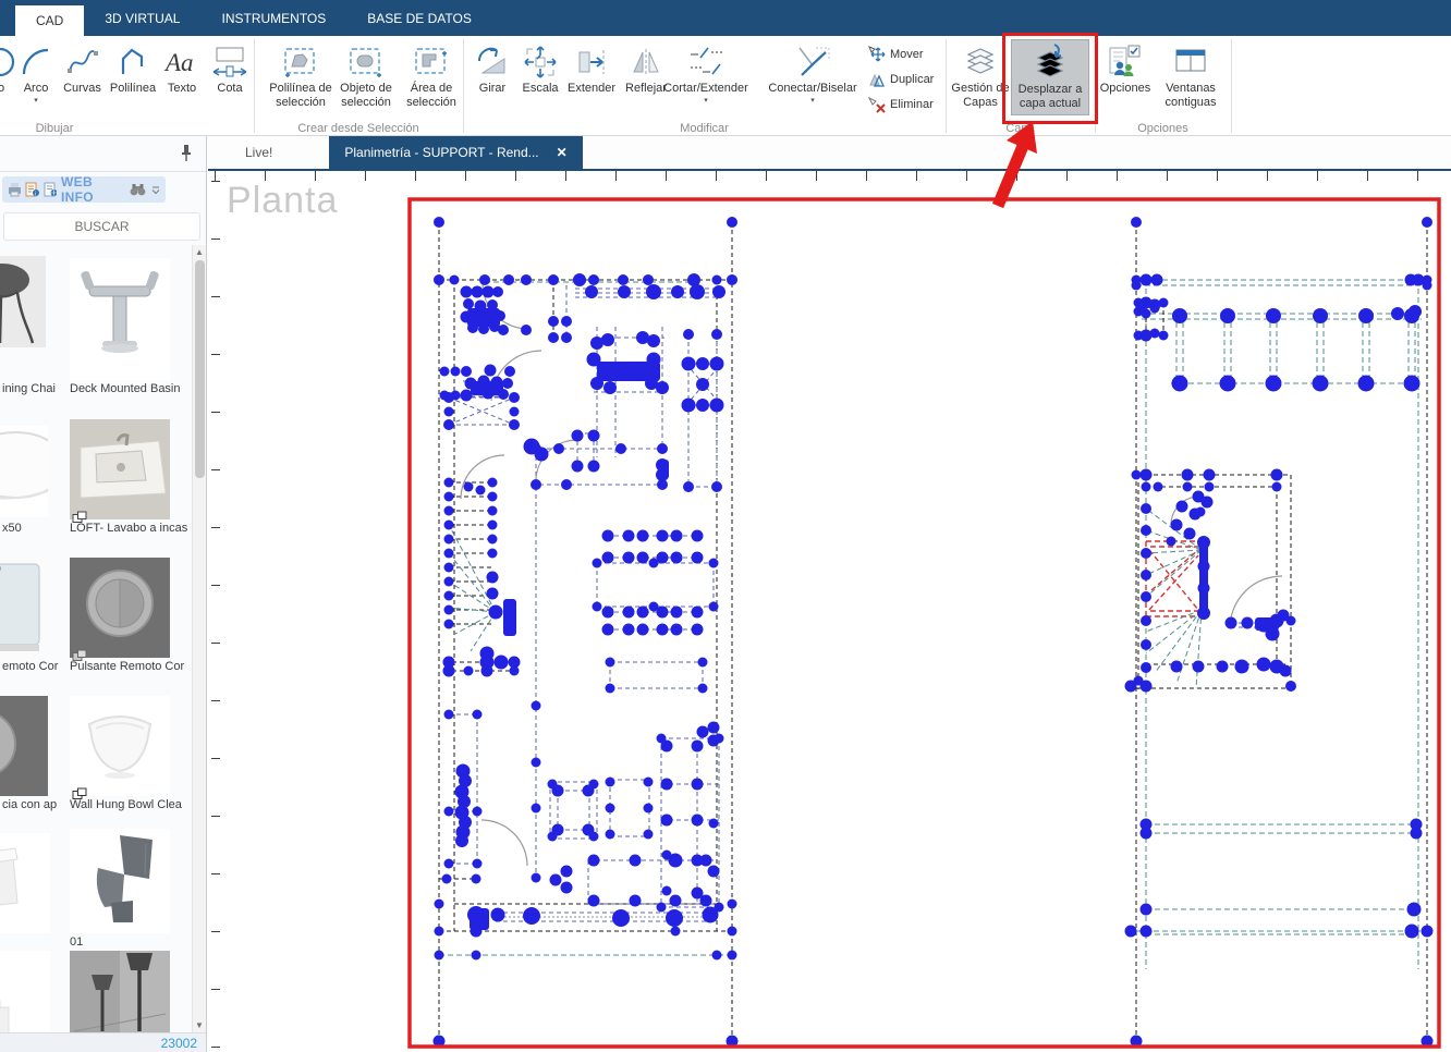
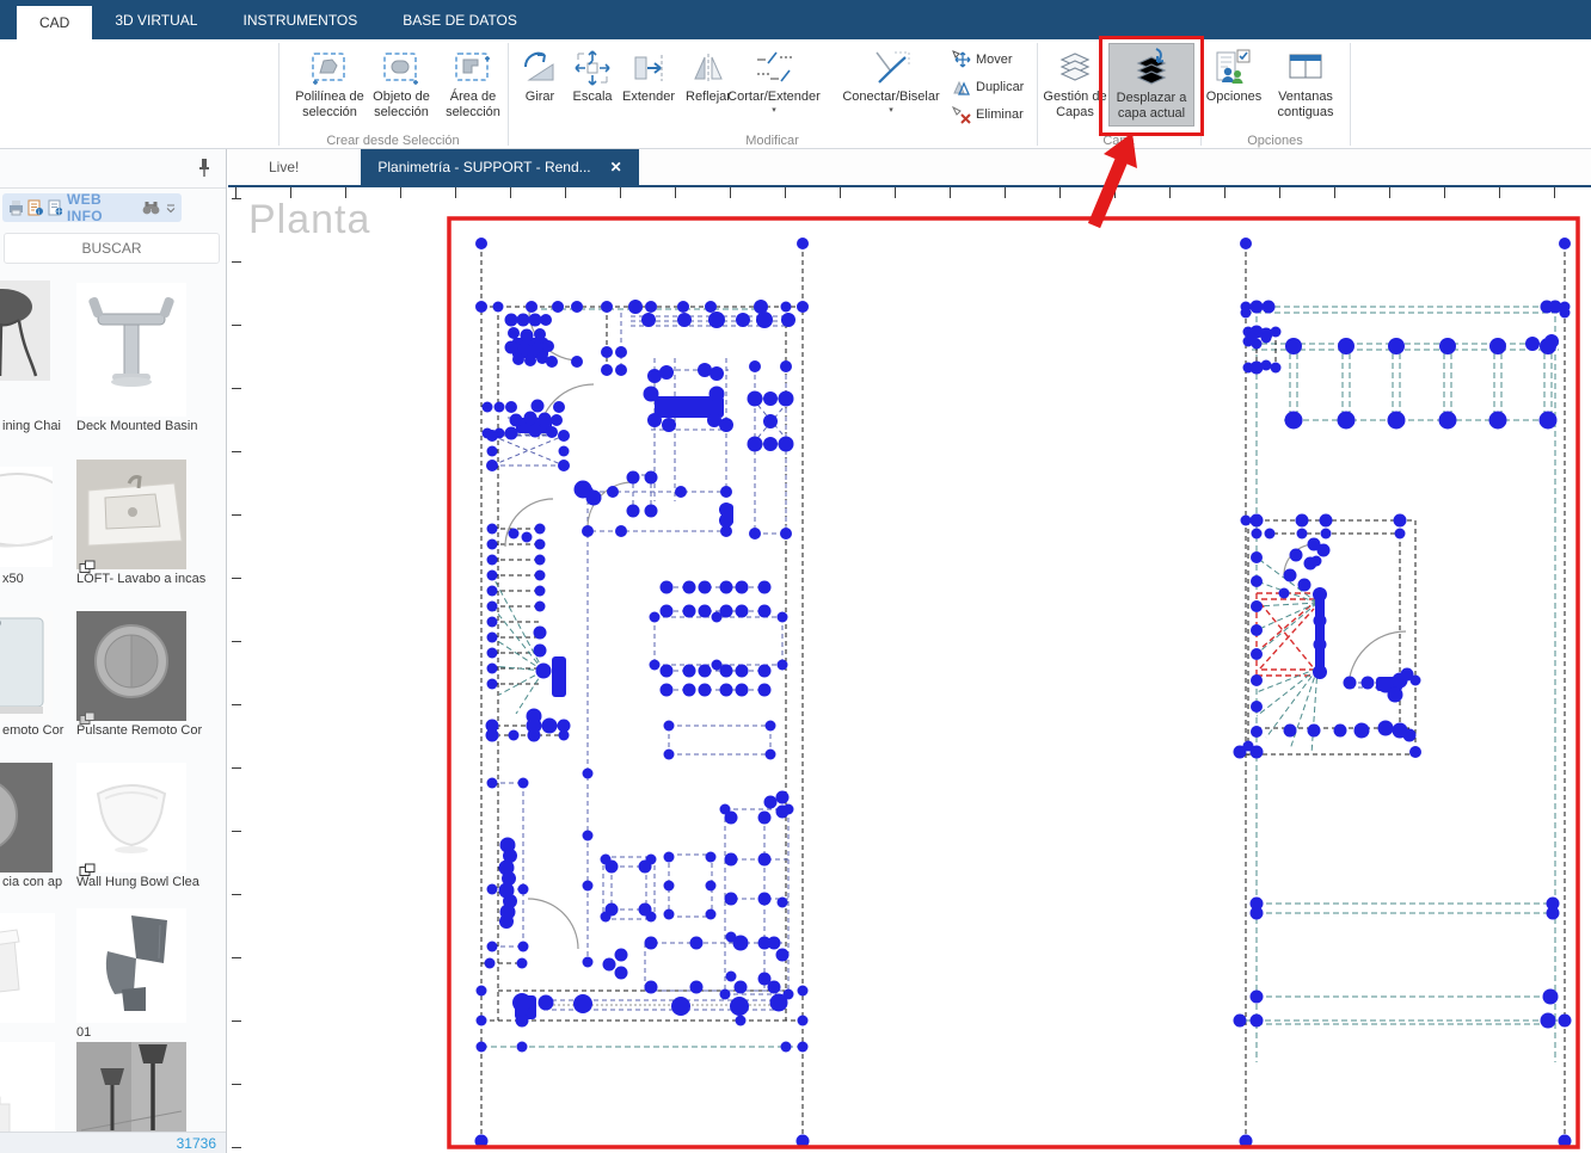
  CAD
  3D VIRTUAL
  INSTRUMENTOS
  BASE DE DATOS
- o
- Arco
- Curvas
- Polilínea
- Aa
- Texto
- Cota
- Dibujar
  Polilínea de selección
  Objeto de selección
  Área de selección
  Crear desde Selección
  Girar
  Escala
  Extender
  Reflejar
  Cortar/Extender
  Conectar/Biselar
  Mover
  Duplicar
  Eliminar
  Modificar
  Gestión de Capas
  Desplazar a capa actual
  Opciones
  Ventanas contiguas
  Opciones
  WEB INFO
  BUSCAR
  ining Chai
  Deck Mounted Basin
  x50
  LOFT- Lavabo a incas
  emoto Cor
  Pulsante Remoto Cor
  cia con ap
  Wall Hung Bowl Clea
  01
- ▲
- ▼
- 23002
+ 31736
  Live!
  Planimetría - SUPPORT - Rend...
  ✕
  Planta
